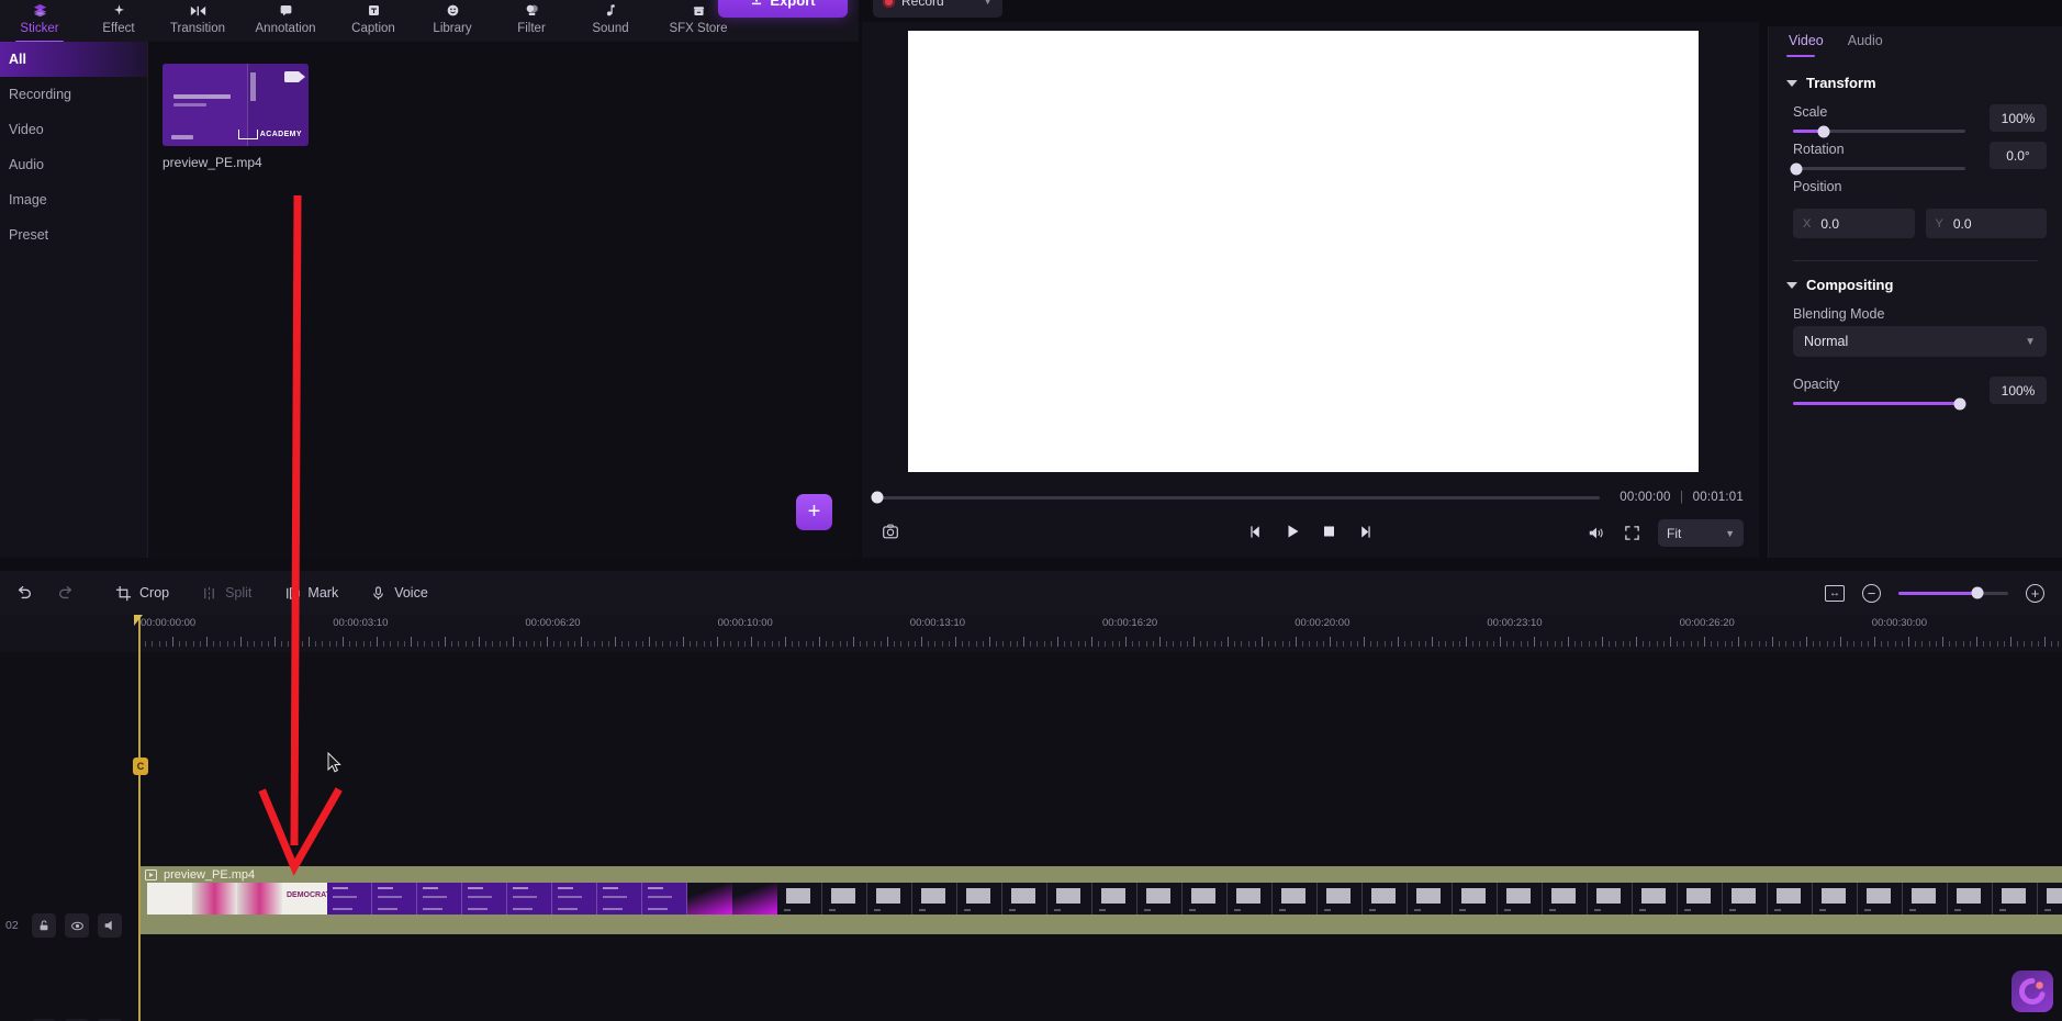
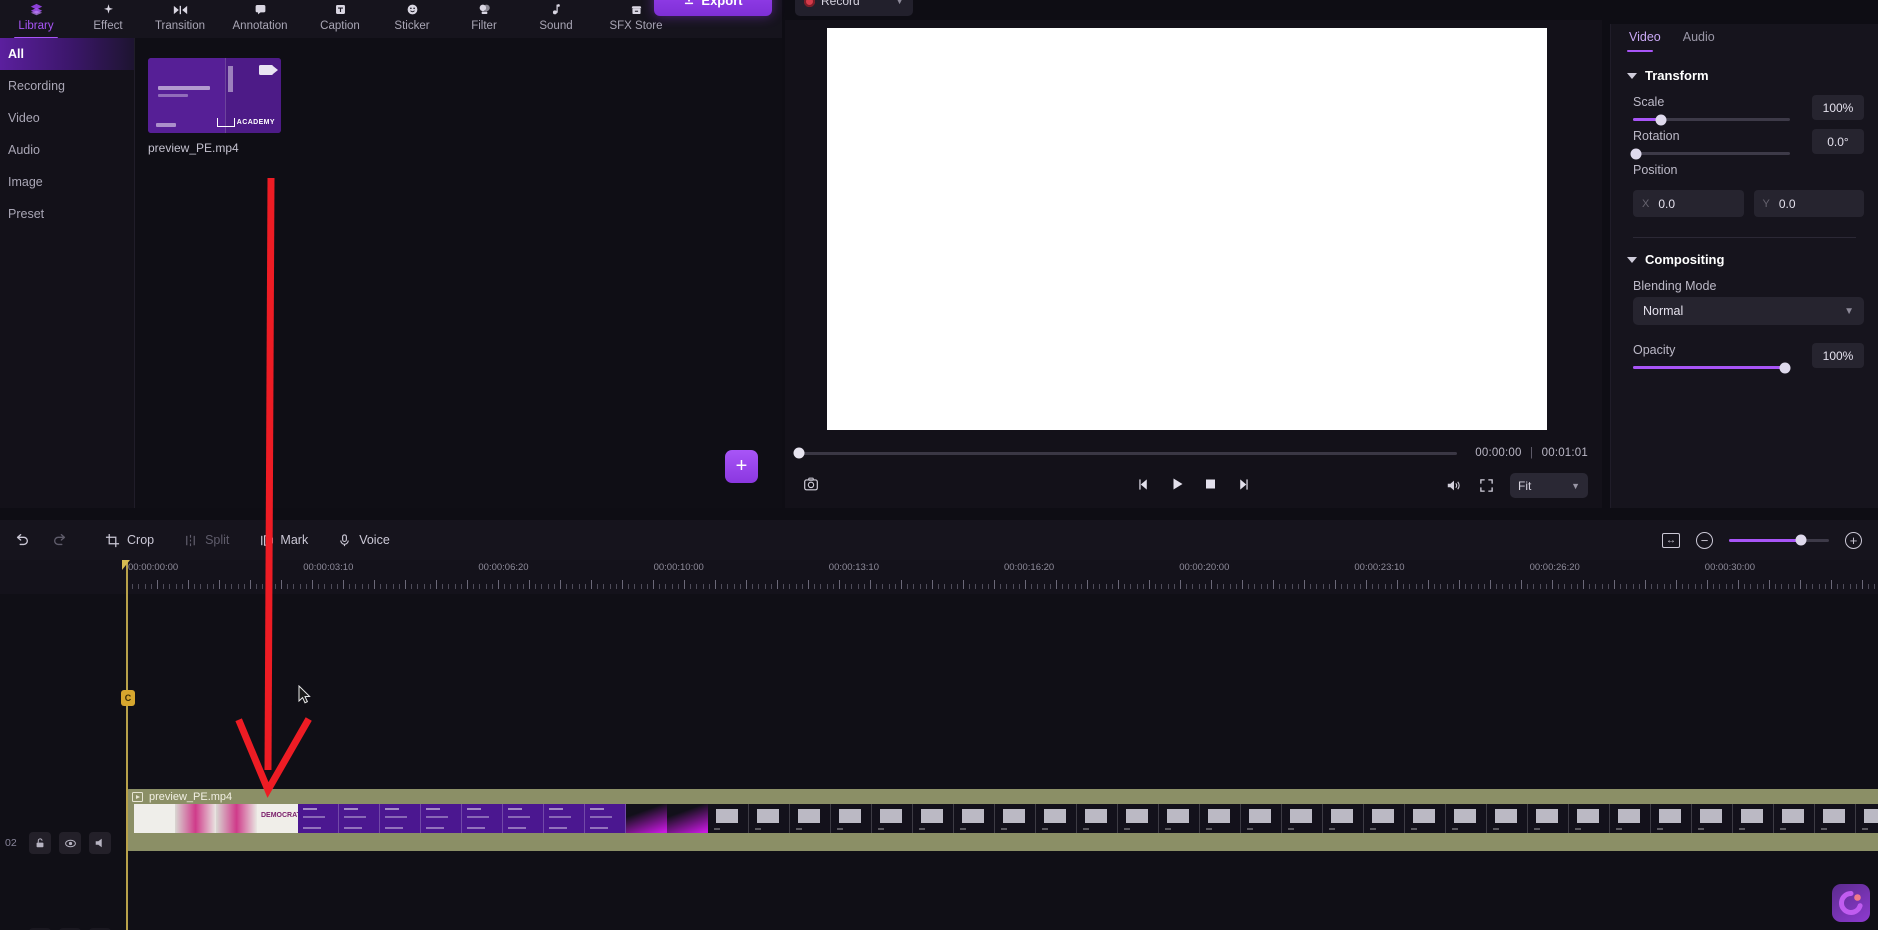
- Sticker
+ Library
  Effect
  Transition
  Annotation
  Caption
- Library
+ Sticker
  Filter
  Sound
  SFX Store
  Record
  ▼
  Export
  All
  Recording
  Video
  Audio
  Image
  Preset
  preview_PE.mp4
  +
  00:00:00 | 00:01:01
  Fit
  ▼
  Video
  Audio
  Transform
  Scale
  100%
  Rotation
  0.0°
  Position
  X
  0.0
  Y
  0.0
  Compositing
  Blending Mode
  Normal
  ▼
  Opacity
  100%
  Crop
  Split
  Mark
  Voice
  ↔
  −
  +
  00:00:00:00
  00:00:03:10
  00:00:06:20
  00:00:10:00
  00:00:13:10
  00:00:16:20
  00:00:20:00
  00:00:23:10
  00:00:26:20
  00:00:30:00
  02
  preview_PE.mp4
  C
